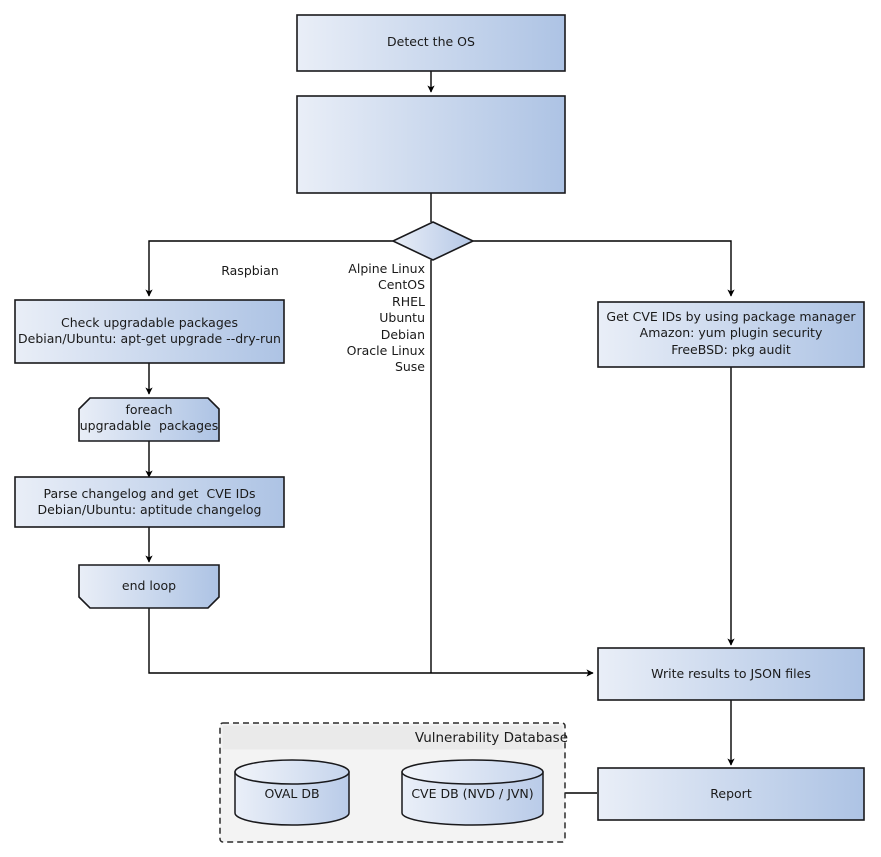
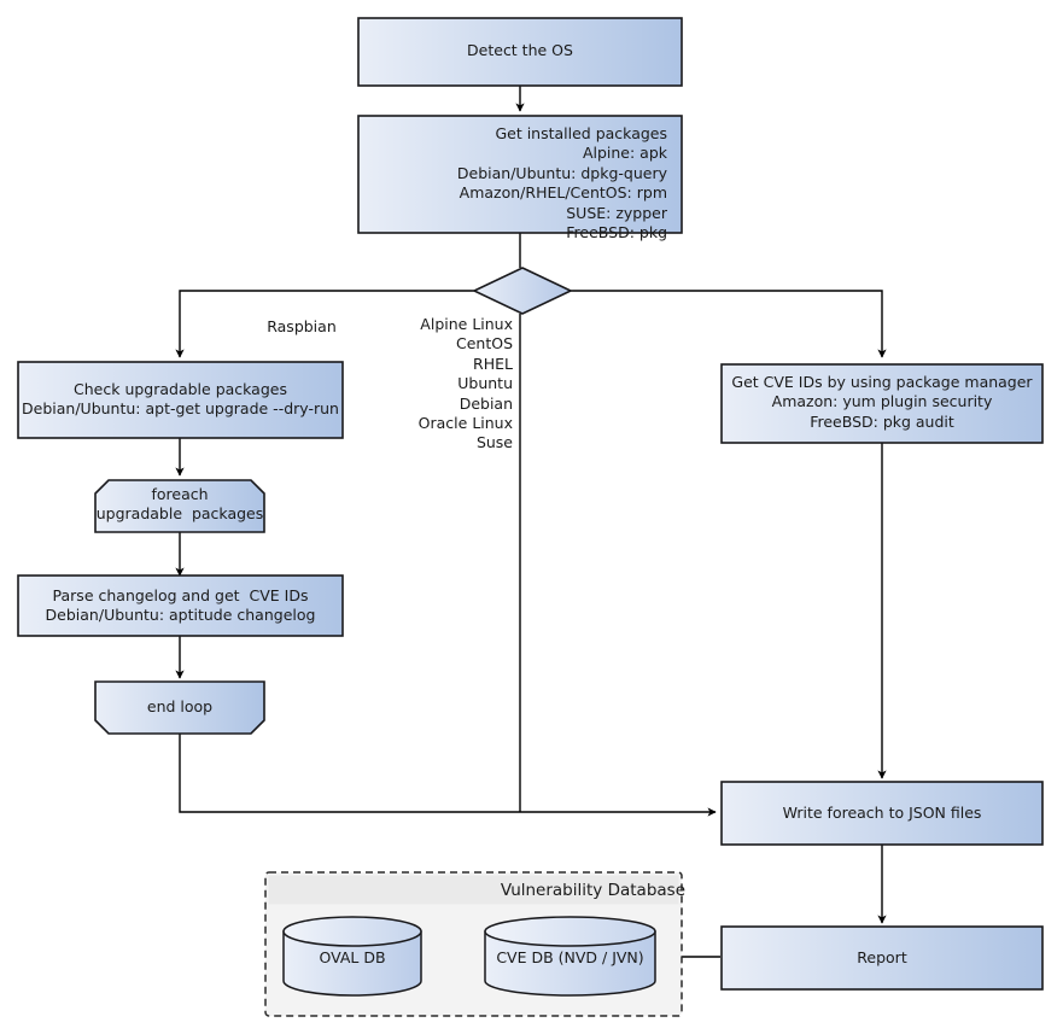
  Detect the OS
+ Get installed packages
+ Alpine: apk
+ Debian/Ubuntu: dpkg-query
+ Amazon/RHEL/CentOS: rpm
+ SUSE: zypper
+ FreeBSD: pkg
  Check upgradable packages
  Debian/Ubuntu: apt-get upgrade --dry-run
  foreach
  upgradable packages
  Parse changelog and get CVE IDs
  Debian/Ubuntu: aptitude changelog
  end loop
  Get CVE IDs by using package manager
  Amazon: yum plugin security
  FreeBSD: pkg audit
- Write results to JSON files
+ Write foreach to JSON files
  Report
  OVAL DB
  CVE DB (NVD / JVN)
  Vulnerability Database
  Raspbian
  Alpine Linux
  CentOS
  RHEL
  Ubuntu
  Debian
  Oracle Linux
  Suse
